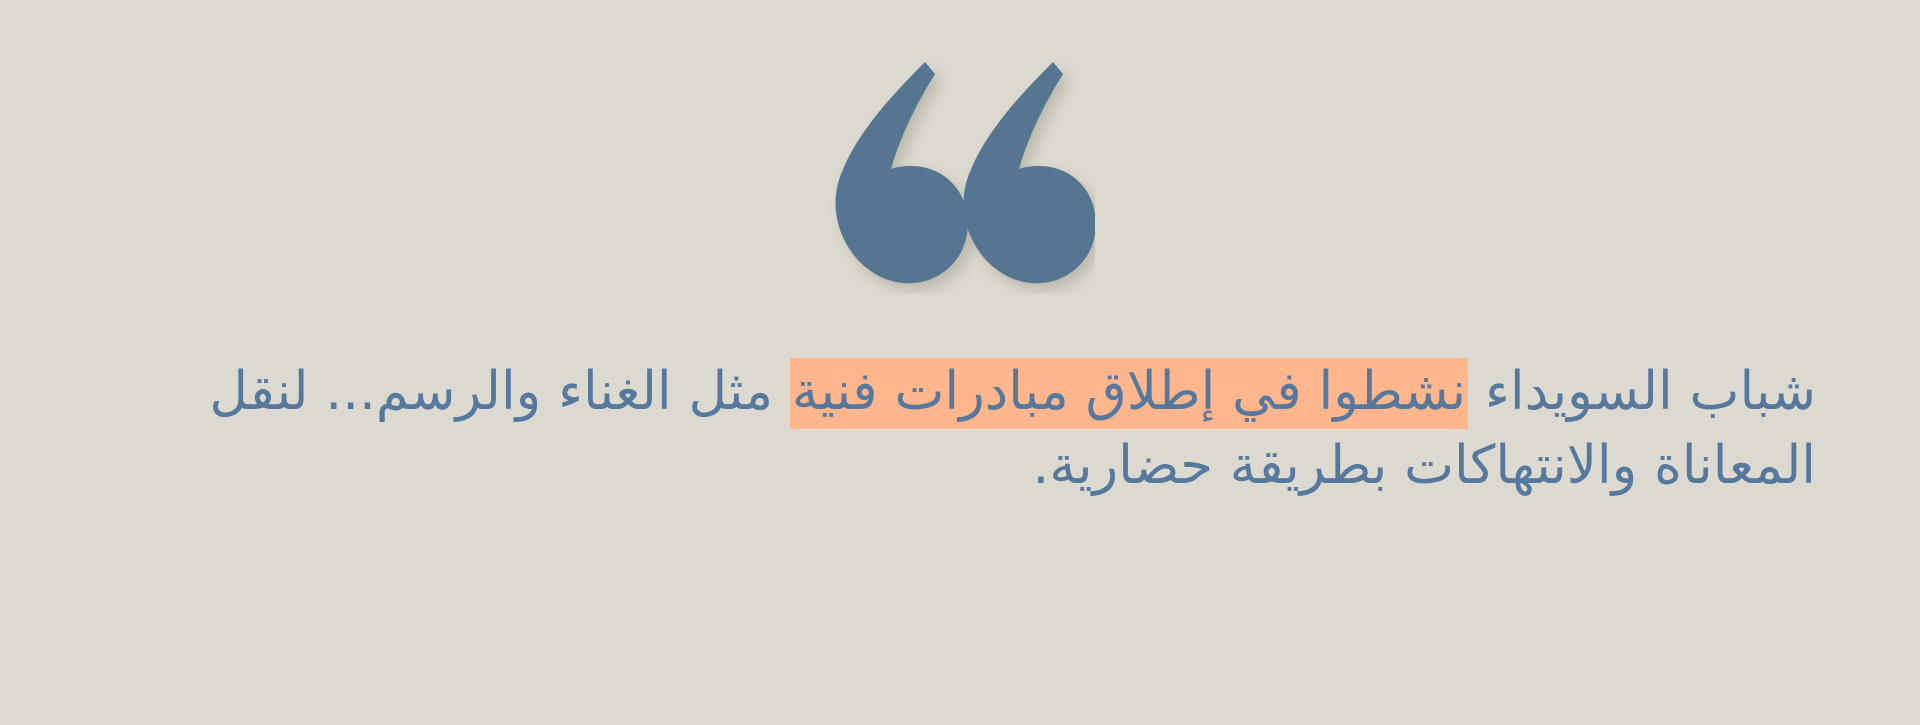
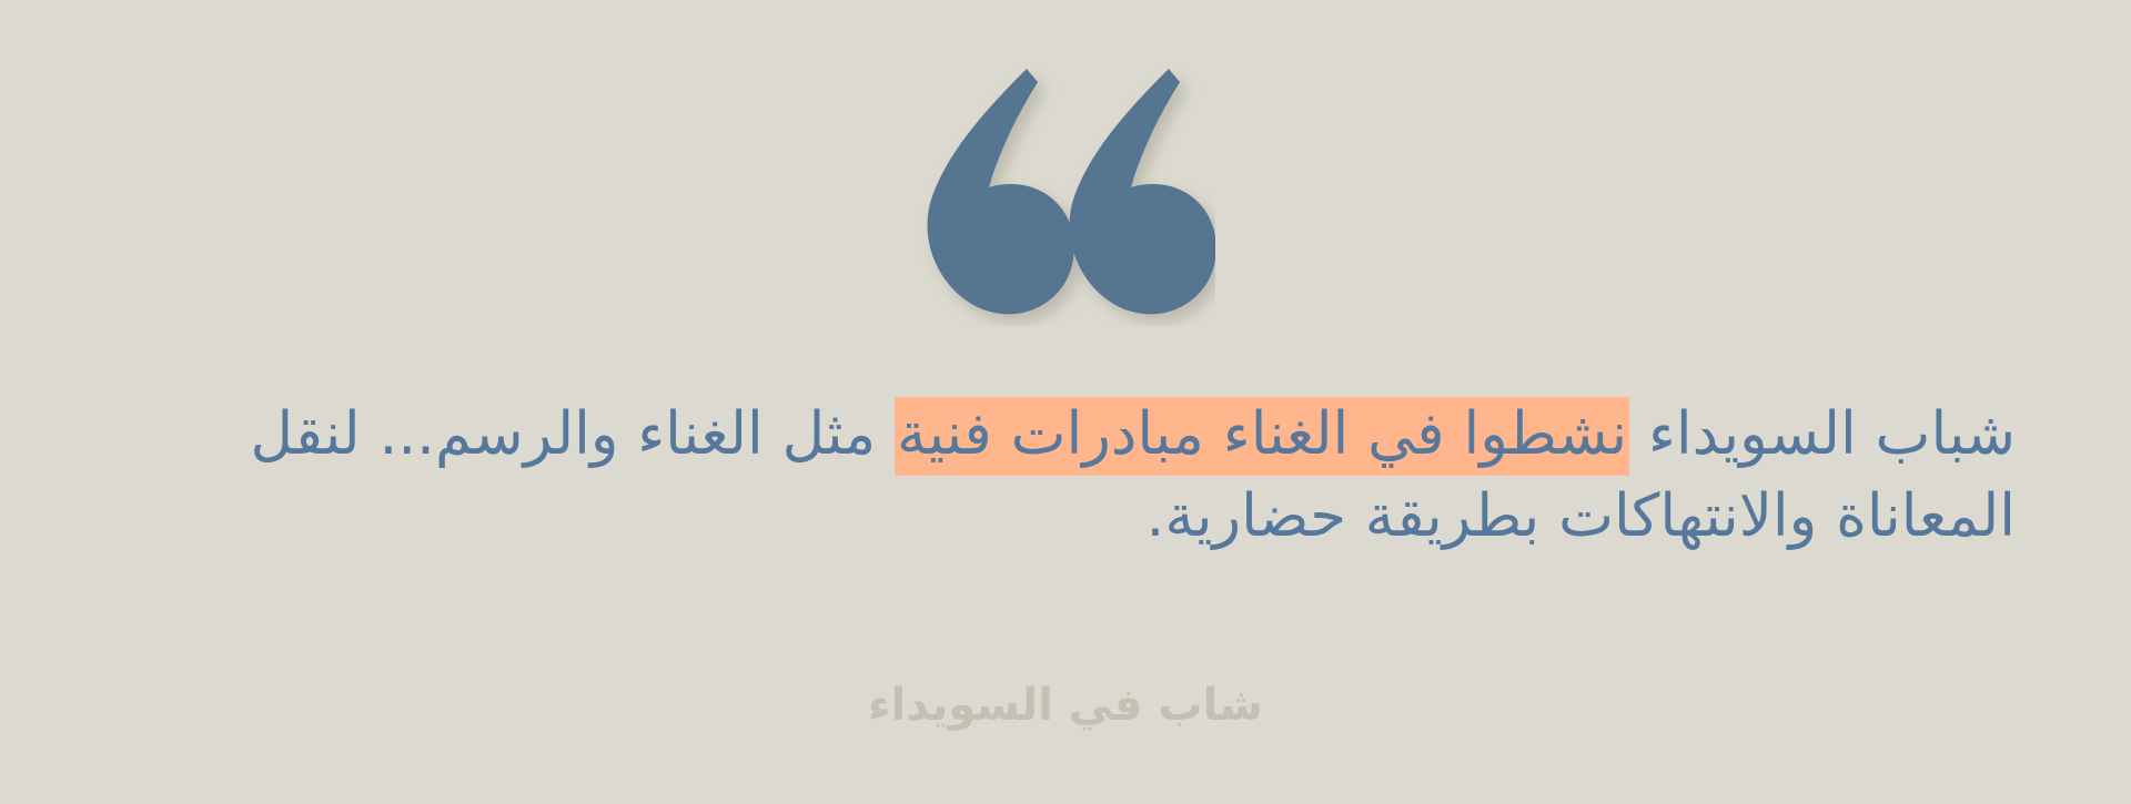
- شباب السويداء نشطوا في إطلاق مبادرات فنية مثل الغناء والرسم... لنقل المعاناة والانتهاكات بطريقة حضارية.
+ شباب السويداء نشطوا في الغناء مبادرات فنية مثل الغناء والرسم... لنقل المعاناة والانتهاكات بطريقة حضارية.
+ شاب في السويداء
